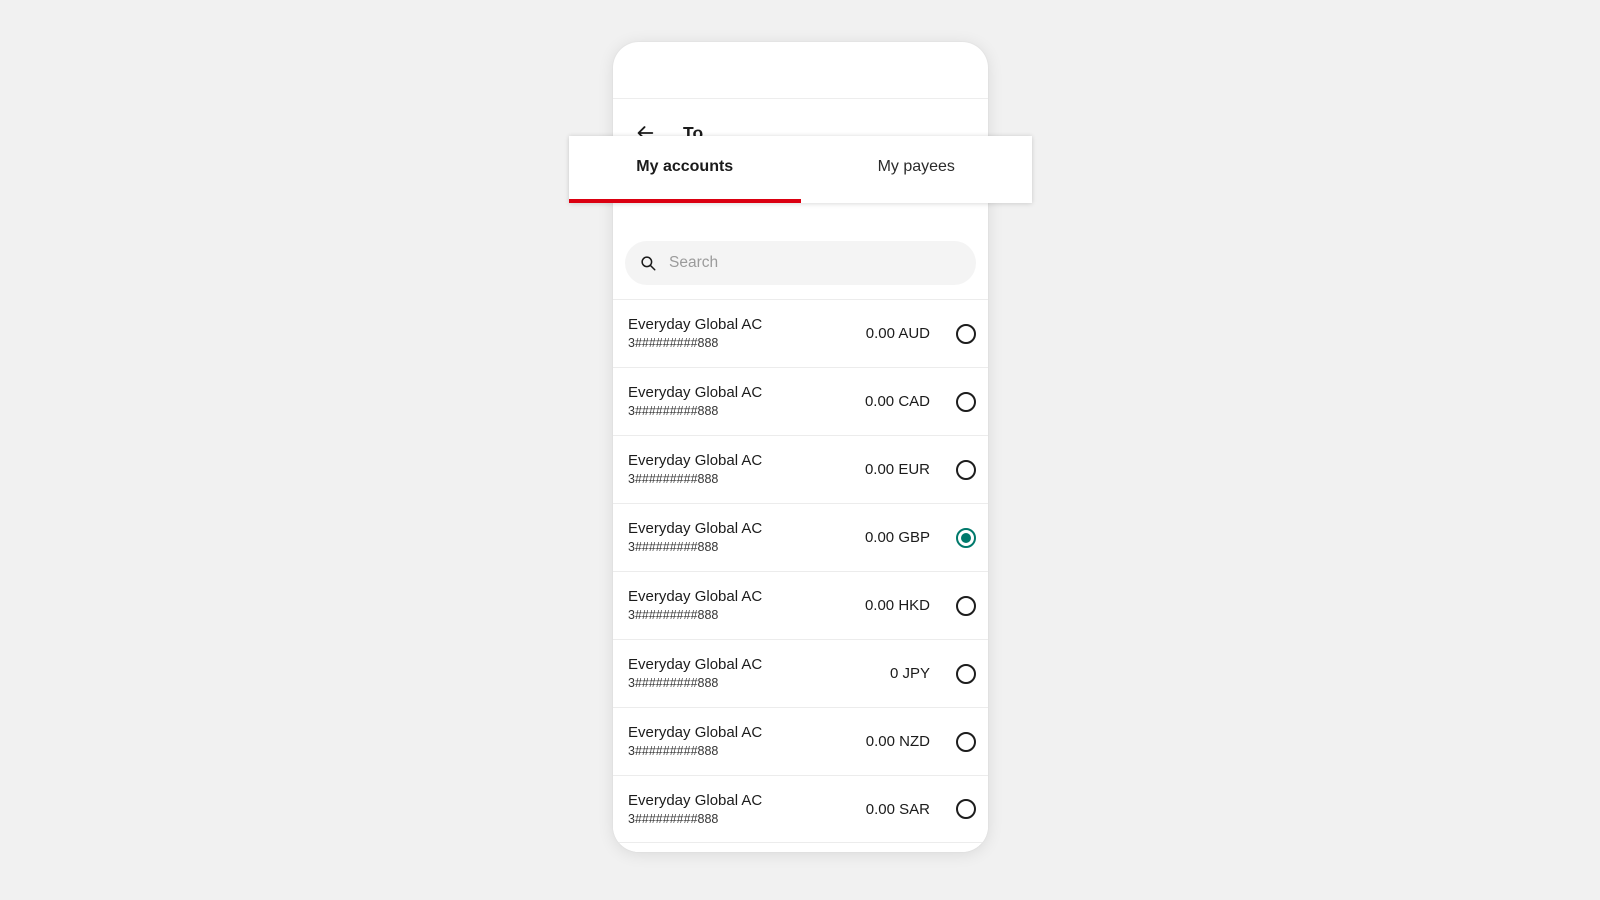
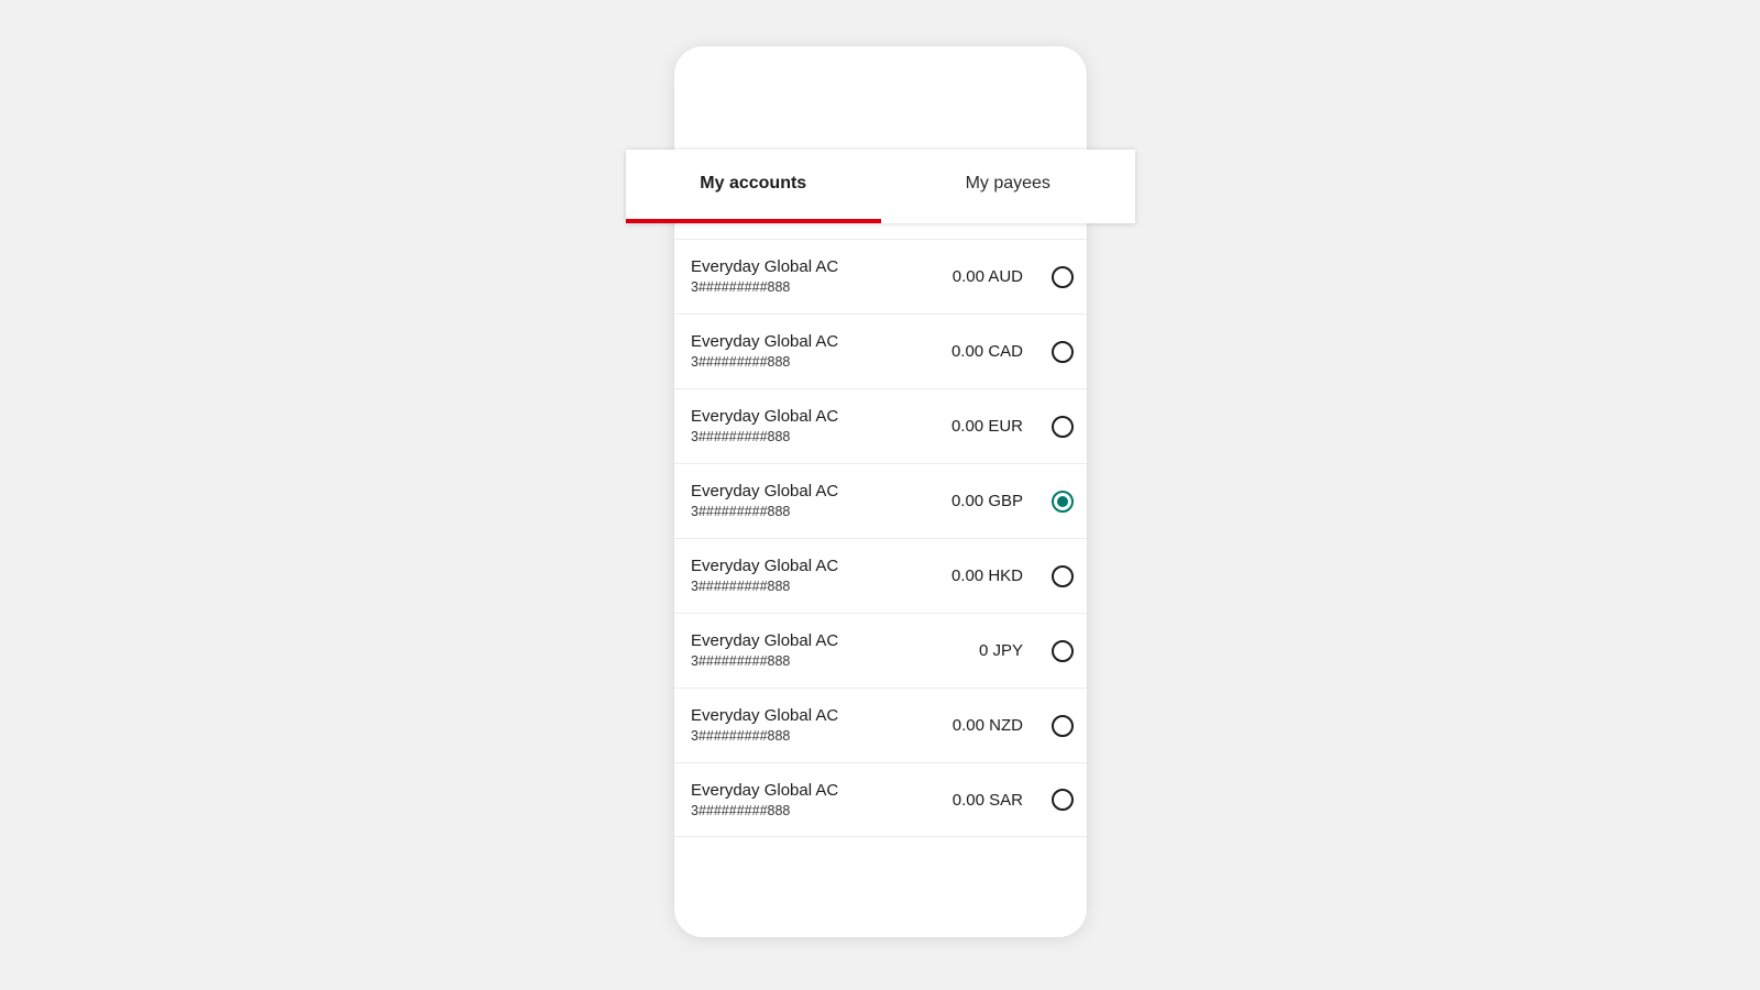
- To
- Search
  Everyday Global AC
  3#########888
  0.00 AUD
  Everyday Global AC
  3#########888
  0.00 CAD
  Everyday Global AC
  3#########888
  0.00 EUR
  Everyday Global AC
  3#########888
  0.00 GBP
  Everyday Global AC
  3#########888
  0.00 HKD
  Everyday Global AC
  3#########888
  0 JPY
  Everyday Global AC
  3#########888
  0.00 NZD
  Everyday Global AC
  3#########888
  0.00 SAR
  My accounts
  My payees
